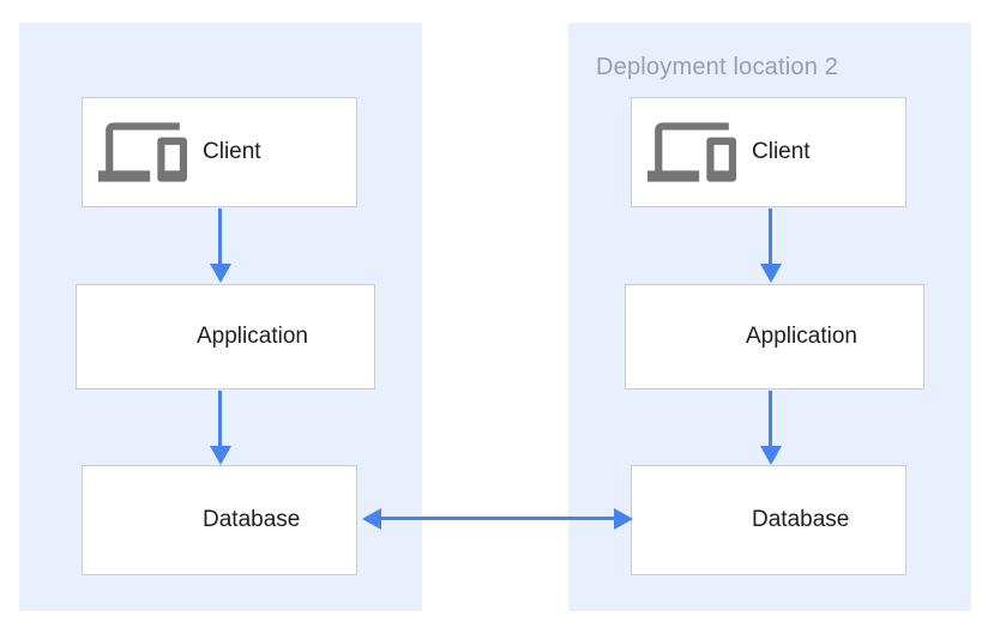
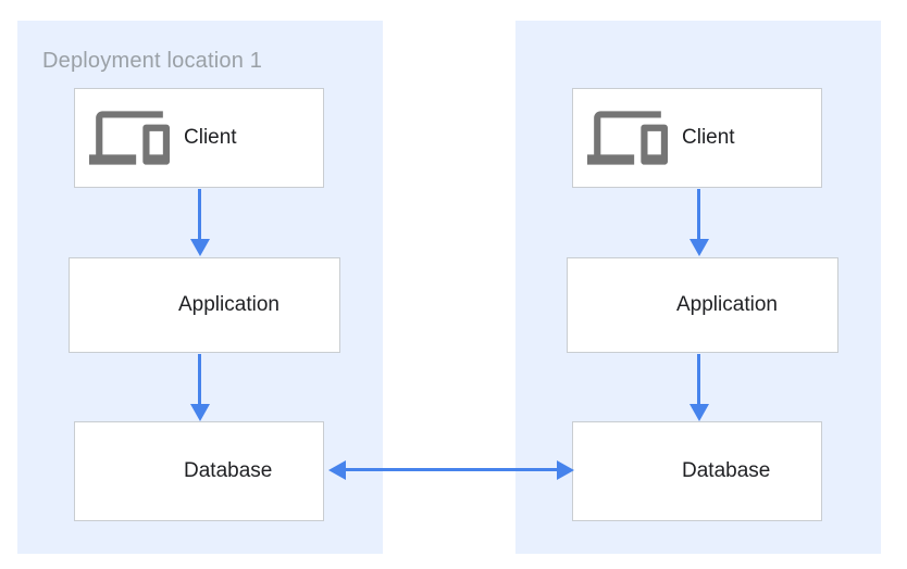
+ Deployment location 1
  Client
  Application
  Database
- Deployment location 2
  Client
  Application
  Database
